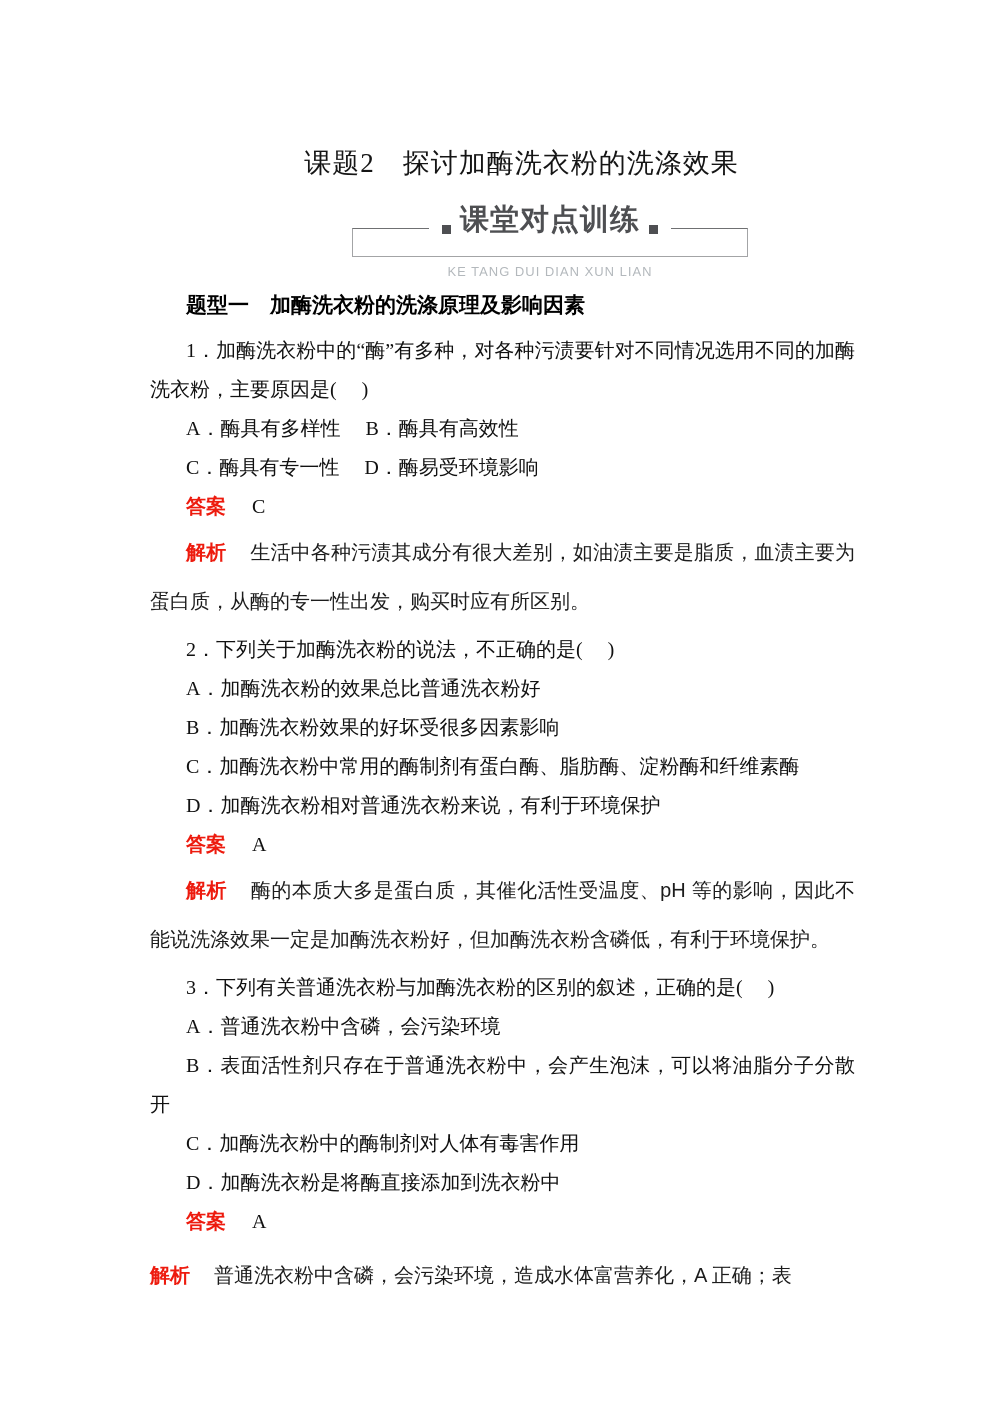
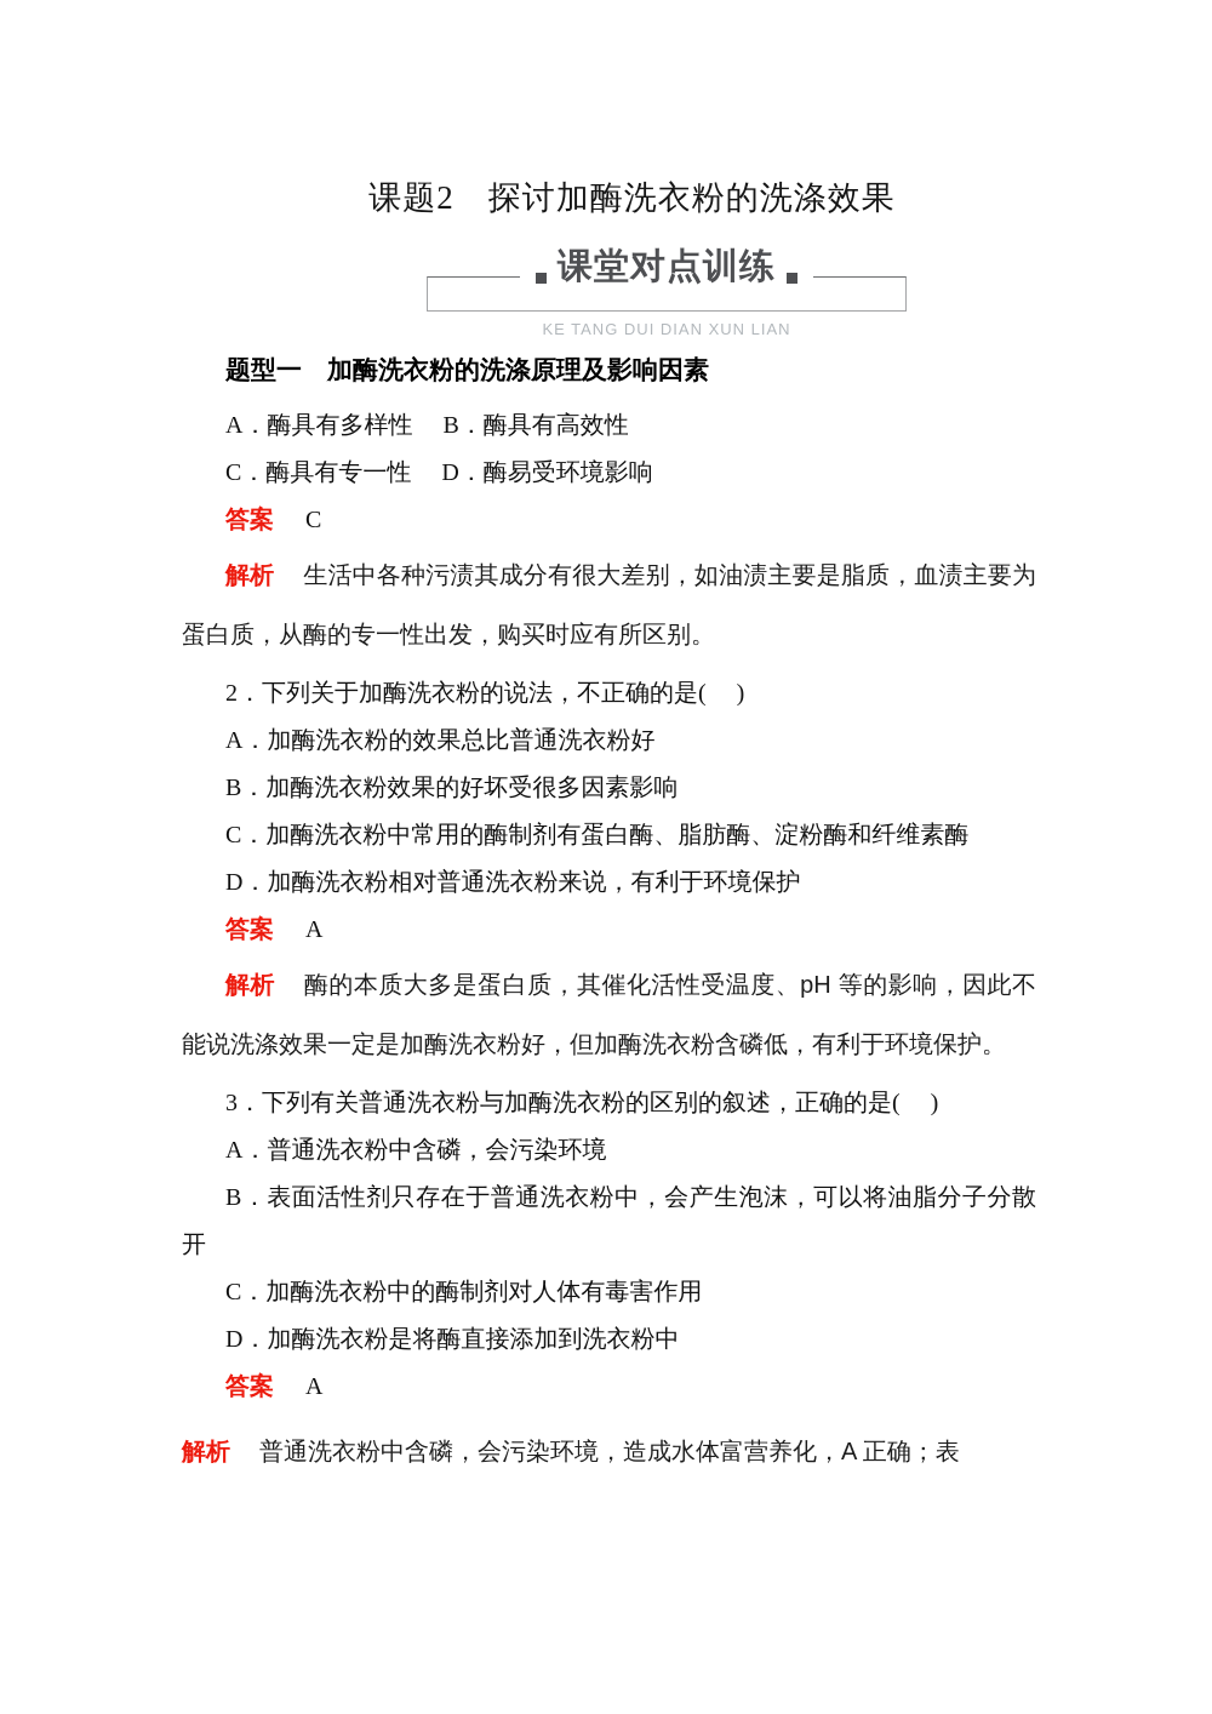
  课题2 探讨加酶洗衣粉的洗涤效果
  KE TANG DUI DIAN XUN LIAN
  课堂对点训练
  题型一 加酶洗衣粉的洗涤原理及影响因素
- 1．加酶洗衣粉中的“酶”有多种，对各种污渍要针对不同情况选用不同的加酶洗衣粉，主要原因是( )
  A．酶具有多样性 B．酶具有高效性
  C．酶具有专一性 D．酶易受环境影响
  答案 C
  解析 生活中各种污渍其成分有很大差别，如油渍主要是脂质，血渍主要为蛋白质，从酶的专一性出发，购买时应有所区别。
  2．下列关于加酶洗衣粉的说法，不正确的是( )
  A．加酶洗衣粉的效果总比普通洗衣粉好
  B．加酶洗衣粉效果的好坏受很多因素影响
  C．加酶洗衣粉中常用的酶制剂有蛋白酶、脂肪酶、淀粉酶和纤维素酶
  D．加酶洗衣粉相对普通洗衣粉来说，有利于环境保护
  答案 A
  解析 酶的本质大多是蛋白质，其催化活性受温度、pH 等的影响，因此不能说洗涤效果一定是加酶洗衣粉好，但加酶洗衣粉含磷低，有利于环境保护。
  3．下列有关普通洗衣粉与加酶洗衣粉的区别的叙述，正确的是( )
  A．普通洗衣粉中含磷，会污染环境
  B．表面活性剂只存在于普通洗衣粉中，会产生泡沫，可以将油脂分子分散开
  C．加酶洗衣粉中的酶制剂对人体有毒害作用
  D．加酶洗衣粉是将酶直接添加到洗衣粉中
  答案 A
  解析 普通洗衣粉中含磷，会污染环境，造成水体富营养化，A 正确；表
